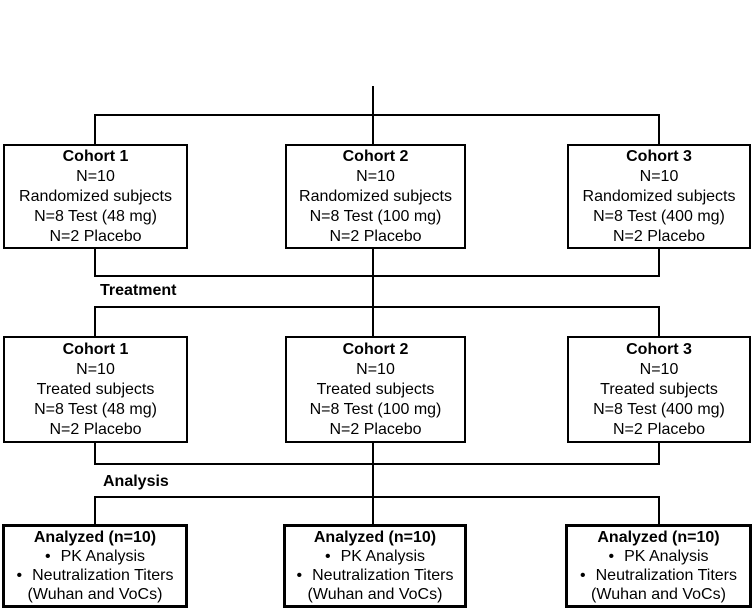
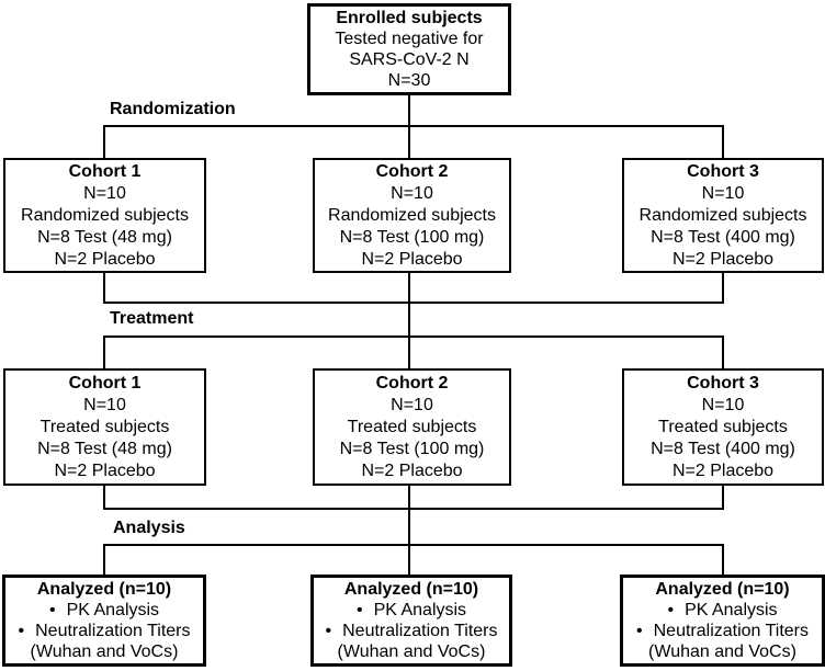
+ Enrolled subjects
+ Tested negative for
+ SARS-CoV-2 N
+ N=30
+ Randomization
  Treatment
  Analysis
  Cohort 1
  N=10
  Randomized subjects
  N=8 Test (48 mg)
  N=2 Placebo
  Cohort 2
  N=10
  Randomized subjects
  N=8 Test (100 mg)
  N=2 Placebo
  Cohort 3
  N=10
  Randomized subjects
  N=8 Test (400 mg)
  N=2 Placebo
  Cohort 1
  N=10
  Treated subjects
  N=8 Test (48 mg)
  N=2 Placebo
  Cohort 2
  N=10
  Treated subjects
  N=8 Test (100 mg)
  N=2 Placebo
  Cohort 3
  N=10
  Treated subjects
  N=8 Test (400 mg)
  N=2 Placebo
  Analyzed (n=10)
  PK Analysis
  Neutralization Titers
  (Wuhan and VoCs)
  Analyzed (n=10)
  PK Analysis
  Neutralization Titers
  (Wuhan and VoCs)
  Analyzed (n=10)
  PK Analysis
  Neutralization Titers
  (Wuhan and VoCs)
